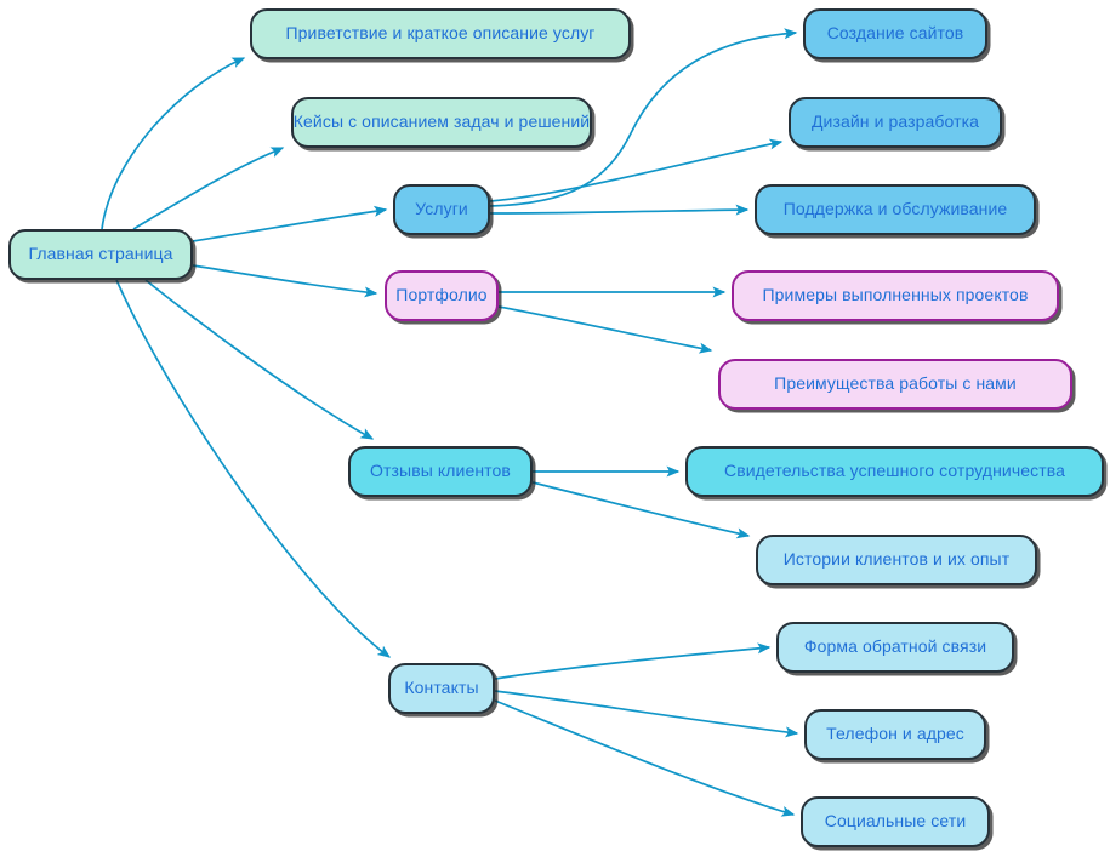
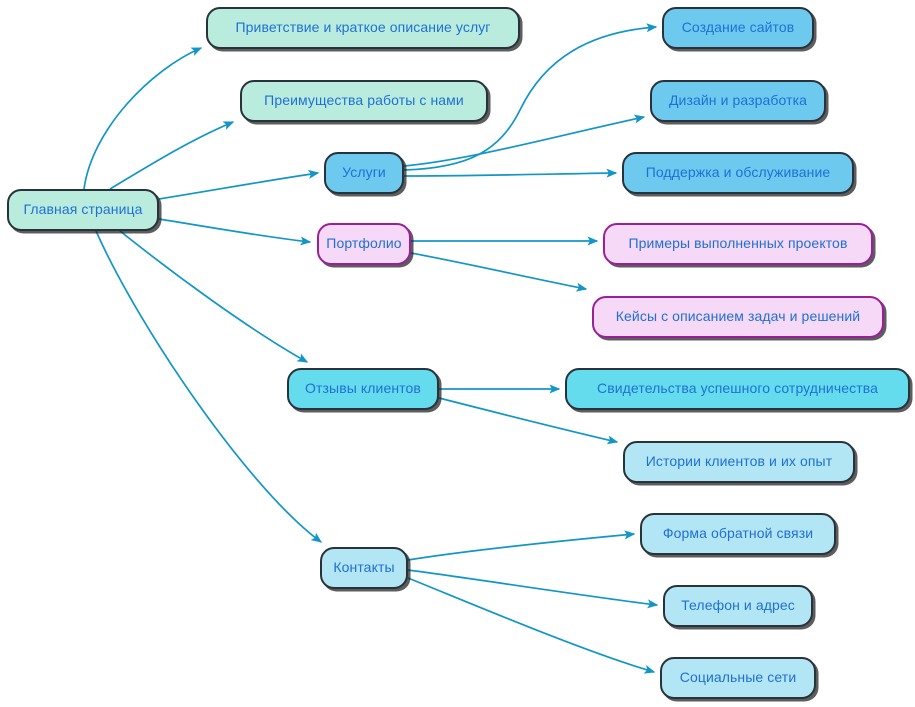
  Главная страница
  Приветствие и краткое описание услуг
- Кейсы с описанием задач и решений
+ Преимущества работы с нами
  Услуги
  Создание сайтов
  Дизайн и разработка
  Поддержка и обслуживание
  Портфолио
  Примеры выполненных проектов
- Преимущества работы с нами
+ Кейсы с описанием задач и решений
  Отзывы клиентов
  Свидетельства успешного сотрудничества
  Истории клиентов и их опыт
  Контакты
  Форма обратной связи
  Телефон и адрес
  Социальные сети
